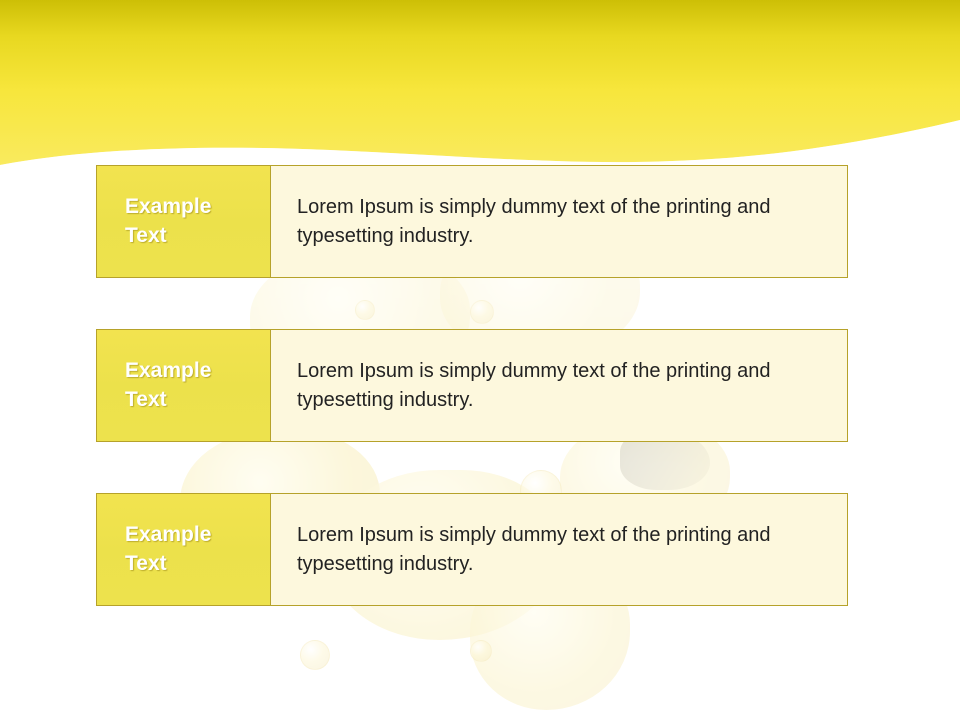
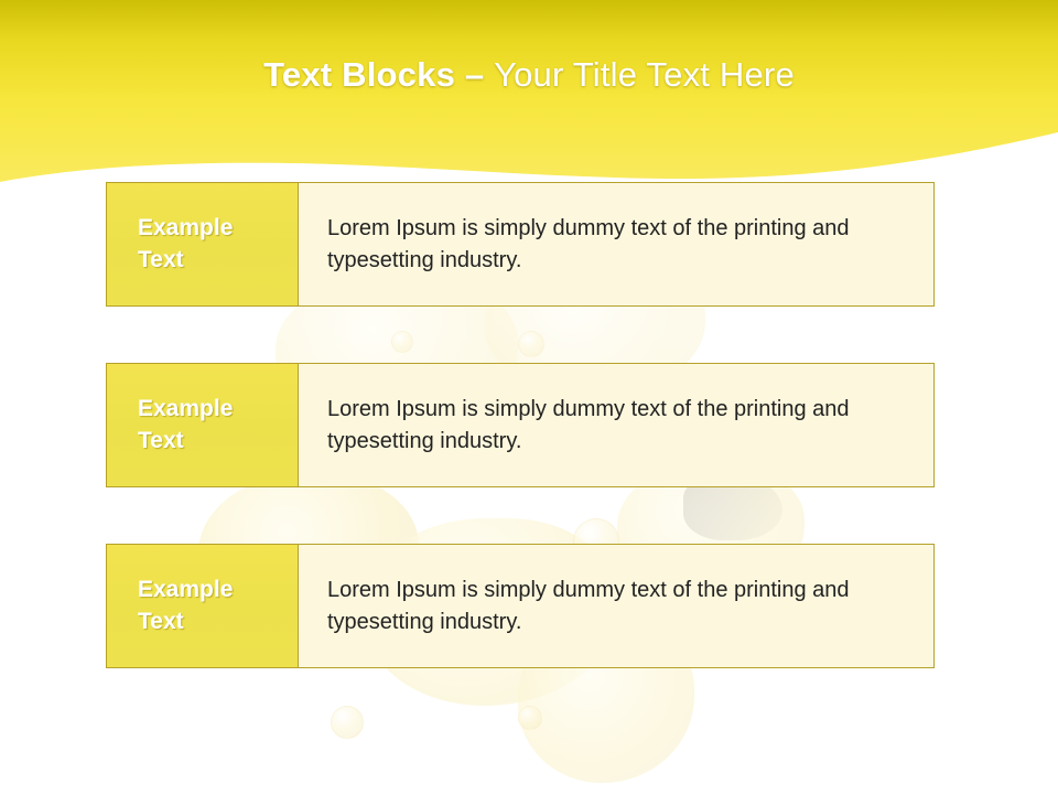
+ Text Blocks – Your Title Text Here
  Example Text
  Lorem Ipsum is simply dummy text of the printing and typesetting industry.
  Example Text
  Lorem Ipsum is simply dummy text of the printing and typesetting industry.
  Example Text
  Lorem Ipsum is simply dummy text of the printing and typesetting industry.
